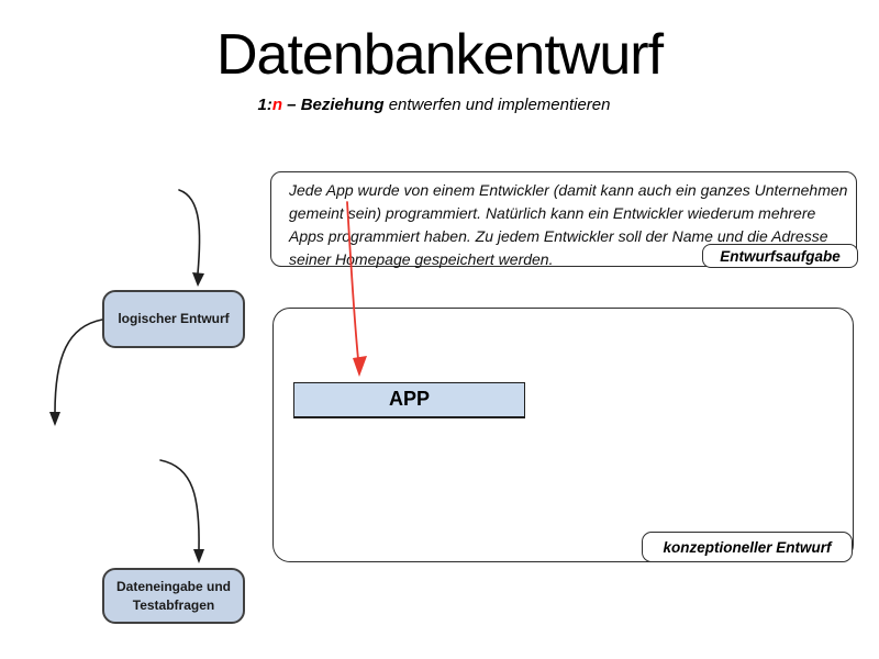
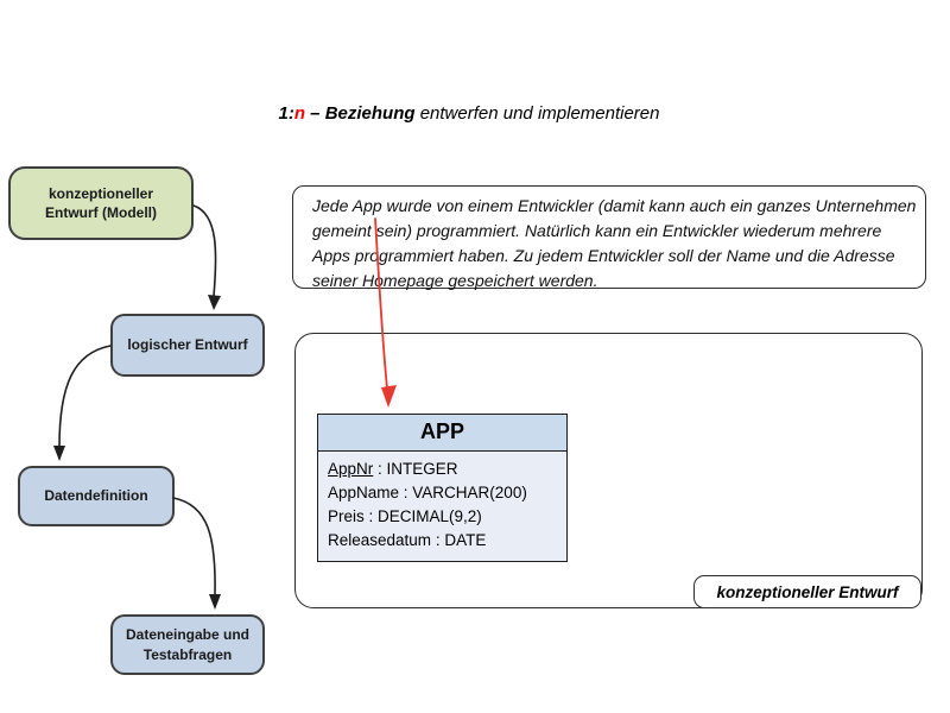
- Datenbankentwurf
  1:n – Beziehung entwerfen und implementieren
+ konzeptioneller Entwurf (Modell)
  logischer Entwurf
+ Datendefinition
  Dateneingabe und Testabfragen
  Jede App wurde von einem Entwickler (damit kann auch ein ganzes Unternehmen
  gemeint sein) programmiert. Natürlich kann ein Entwickler wiederum mehrere
  Apps programmiert haben. Zu jedem Entwickler soll der Name und die Adresse
  seiner Hmepage gespeichert werden.
- Entwurfsaufgabe
  APP
+ AppNr : INTEGER
+ AppName : VARCHAR(200)
+ Preis : DECIMAL(9,2)
+ Releasedatum : DATE
  konzeptioneller Entwurf
